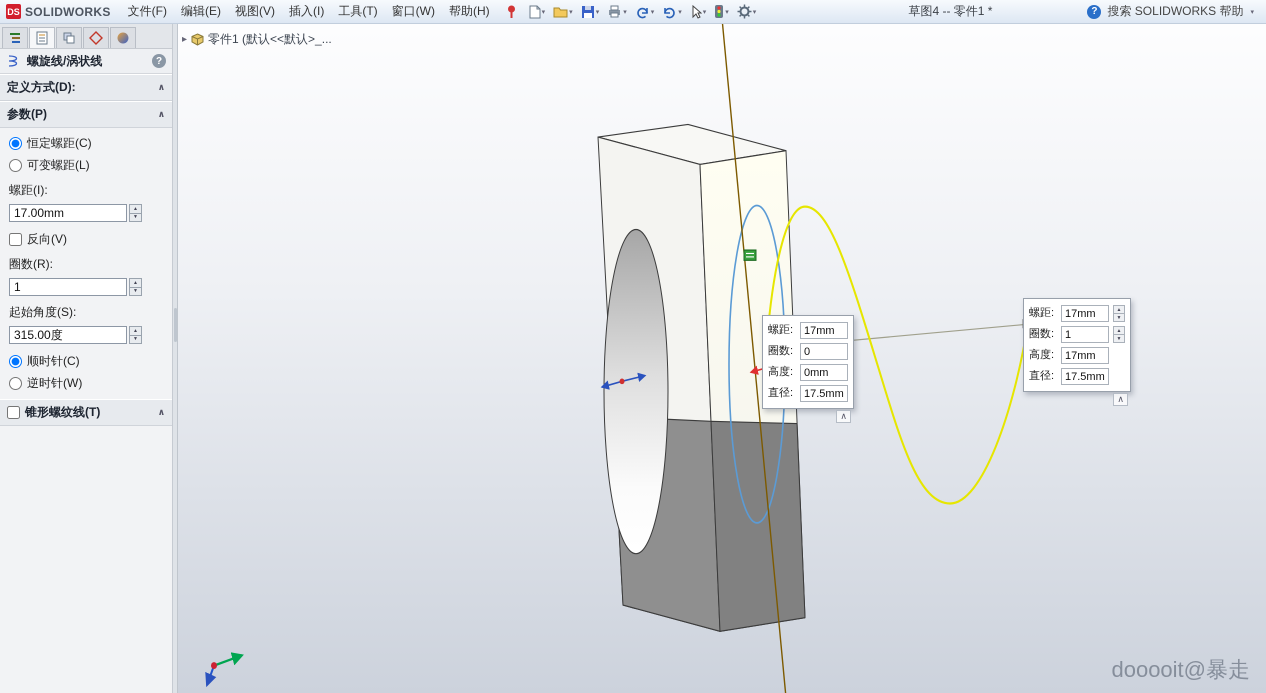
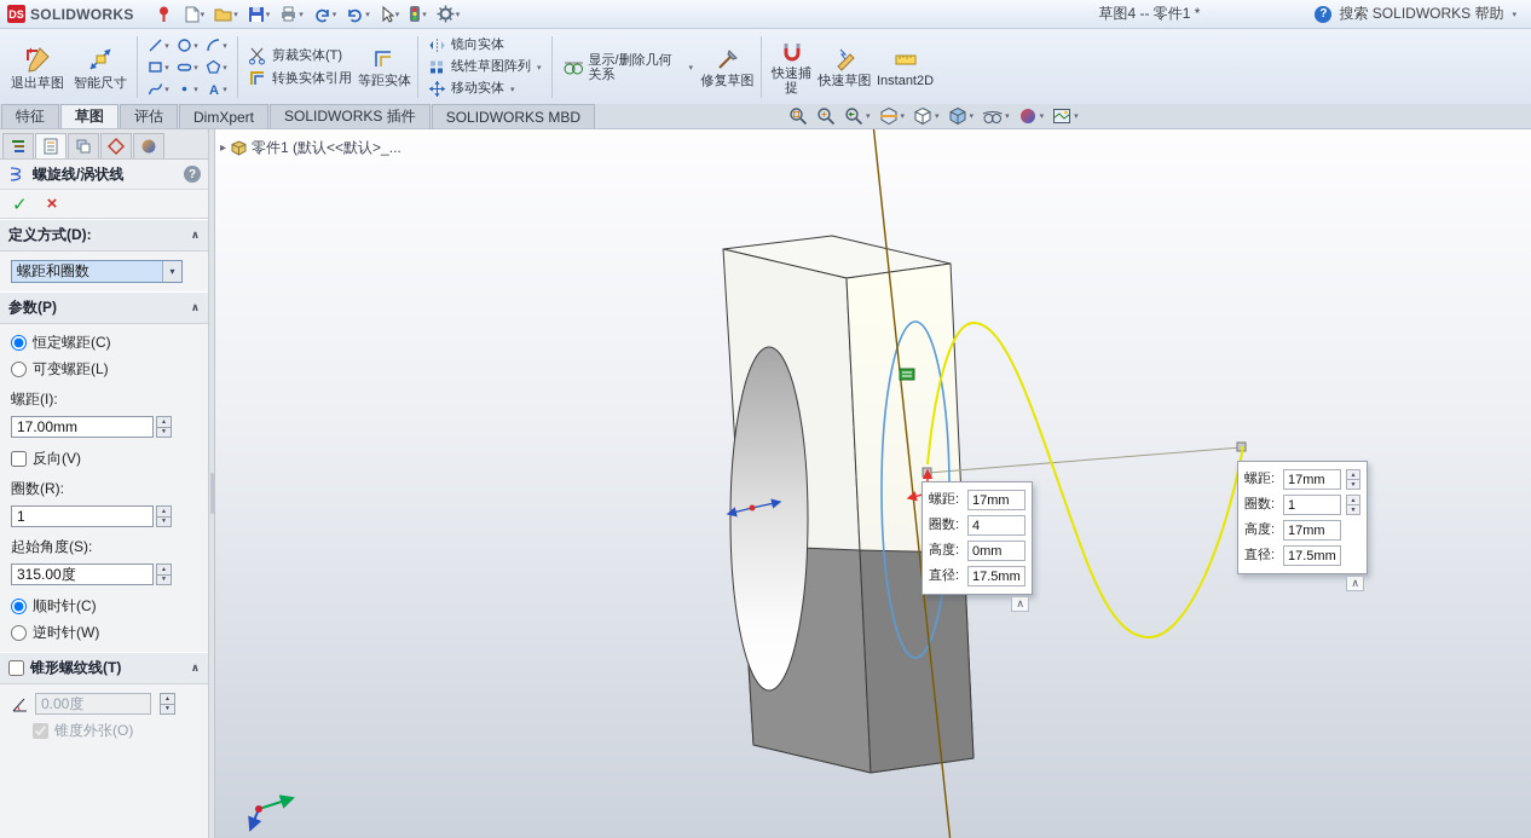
  DS
  SOLIDWORKS
- 文件(F)
- 编辑(E)
- 视图(V)
- 插入(I)
- 工具(T)
- 窗口(W)
- 帮助(H)
  草图4 -- 零件1 *
  ?
  搜索 SOLIDWORKS 帮助
+ 退出草图
+ 智能尺寸
+ A
+ 剪裁实体(T)
+ 转换实体引用
+ 等距实体
+ 镜向实体
+ 线性草图阵列
+ 移动实体
+ 显示/删除几何关系
+ 修复草图
+ 快速捕捉
+ 快速草图
+ Instant2D
+ 特征
+ 草图
+ 评估
+ DimXpert
+ SOLIDWORKS 插件
+ SOLIDWORKS MBD
  螺旋线/涡状线
  ?
+ ✓
+ ×
  定义方式(D):
  ∧
+ 螺距和圈数
+ ▾
  参数(P)
  ∧
  恒定螺距(C)
  可变螺距(L)
  螺距(I):
  17.00mm
  反向(V)
  圈数(R):
  1
  起始角度(S):
  315.00度
  顺时针(C)
  逆时针(W)
  锥形螺纹线(T)
  ∧
+ 0.00度
+ 锥度外张(O)
  ▸
  零件1 (默认<<默认>_...
  螺距:
  17mm
  圈数:
- 0
+ 4
  高度:
  0mm
  直径:
  17.5mm
  ∧
  螺距:
  17mm
  圈数:
  1
  高度:
  17mm
  直径:
  17.5mm
  ∧
- dooooit@暴走
